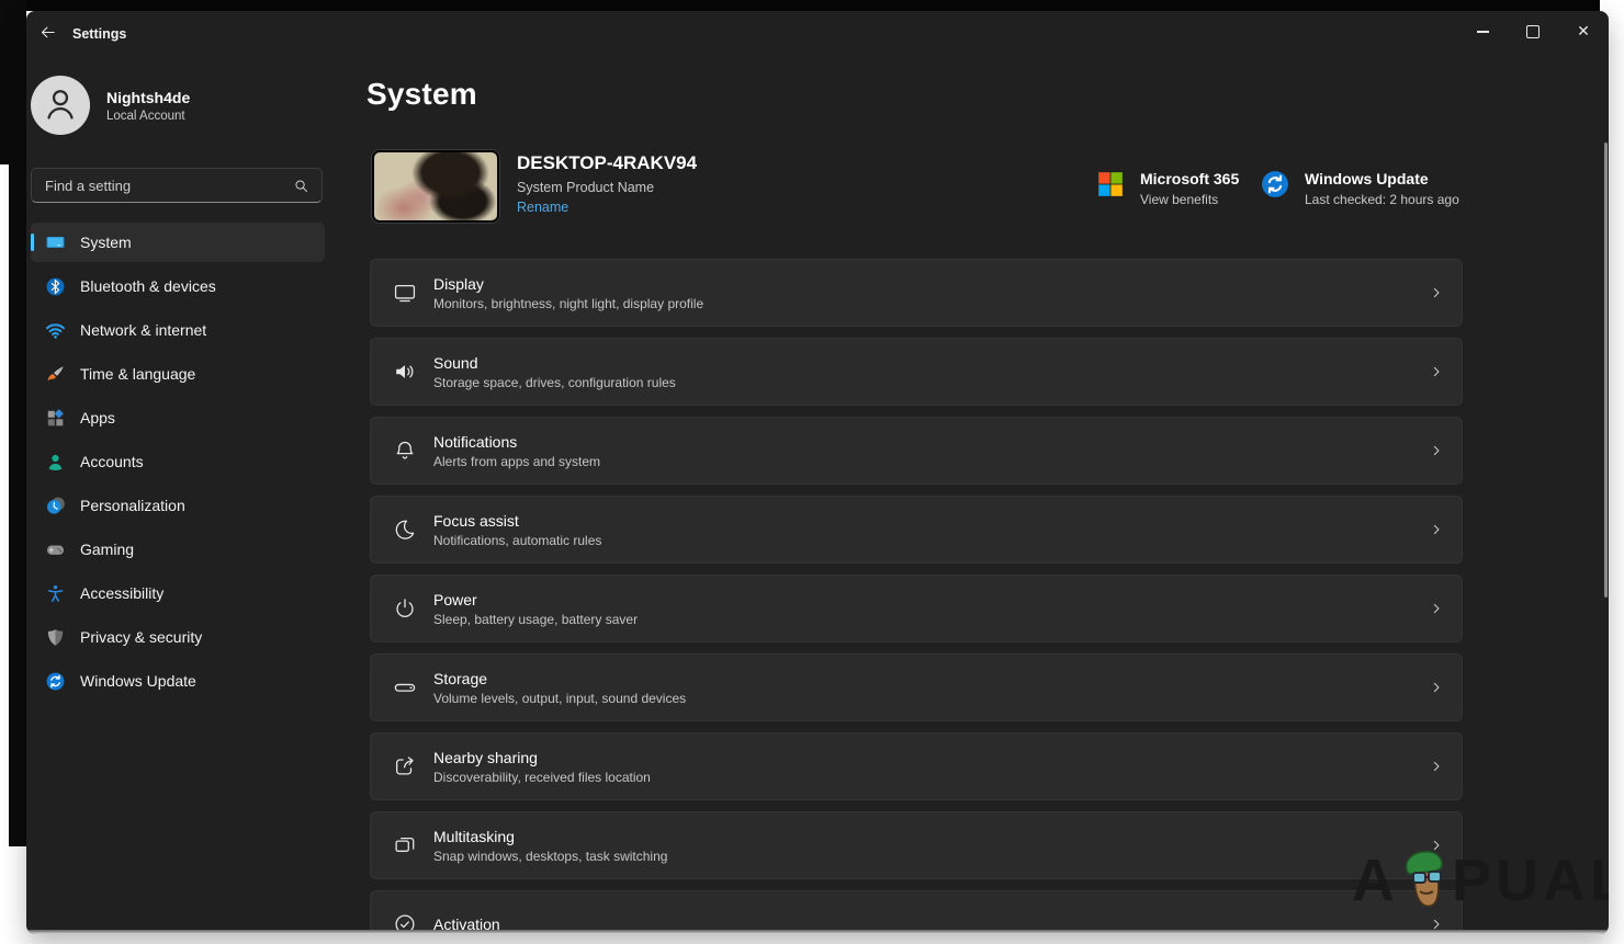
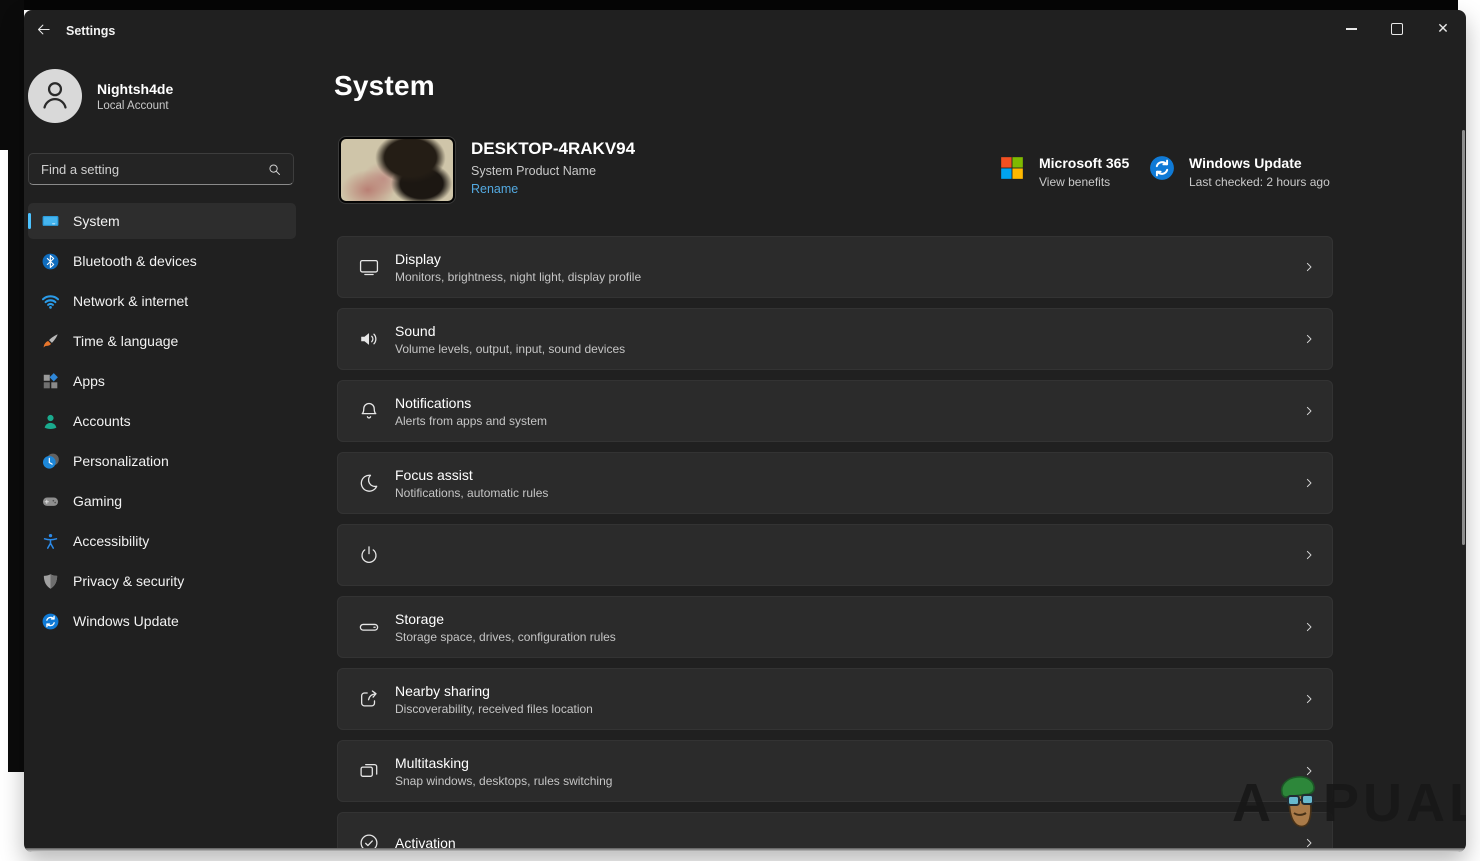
  Settings
  ✕
  Nightsh4de
  Local Account
  Find a setting
  System
  Bluetooth & devices
  Network & internet
  Time & language
  Apps
  Accounts
  Personalization
  Gaming
  Accessibility
  Privacy & security
  Windows Update
  System
  DESKTOP-4RAKV94
  System Product Name
  Rename
  Microsoft 365
  View benefits
  Windows Update
  Last checked: 2 hours ago
  Display
  Monitors, brightness, night light, display profile
  Sound
- Storage space, drives, configuration rules
+ Volume levels, output, input, sound devices
  Notifications
  Alerts from apps and system
  Focus assist
  Notifications, automatic rules
- Power
- Sleep, battery usage, battery saver
  Storage
- Volume levels, output, input, sound devices
+ Storage space, drives, configuration rules
  Nearby sharing
  Discoverability, received files location
  Multitasking
- Snap windows, desktops, task switching
+ Snap windows, desktops, rules switching
  Activation
  A
